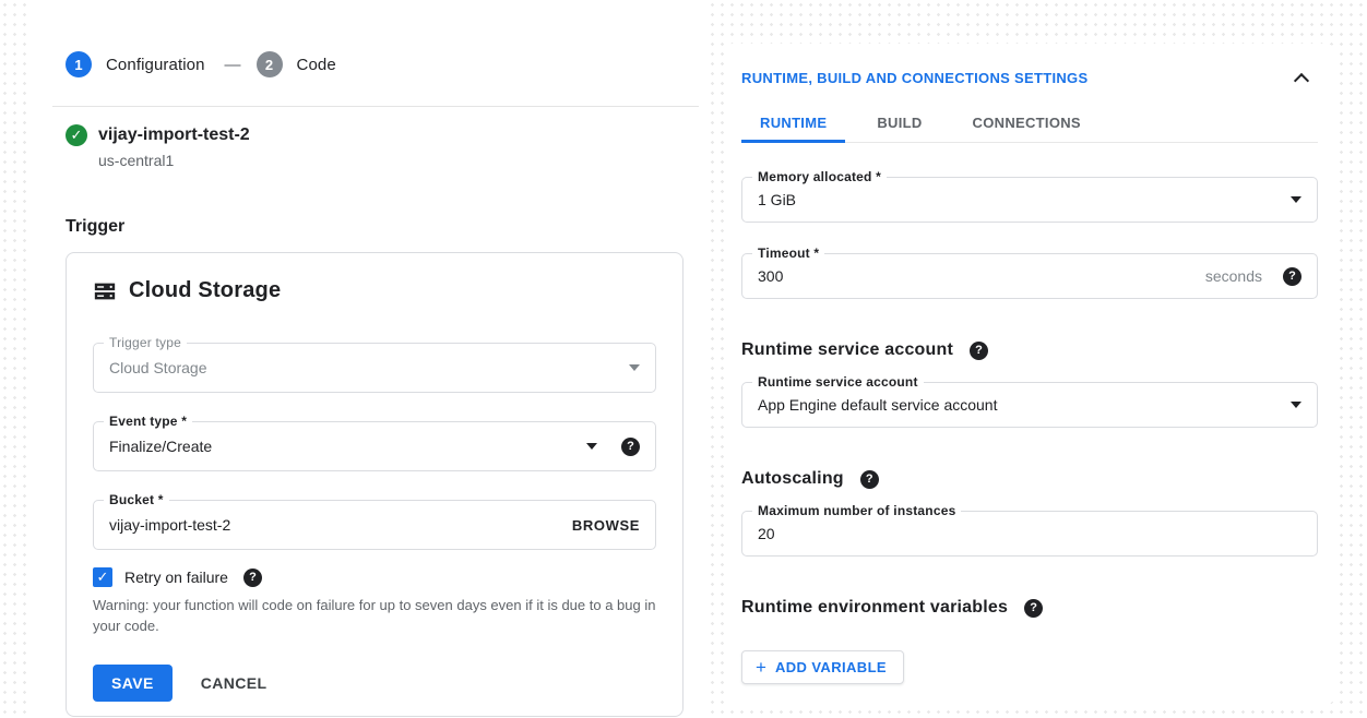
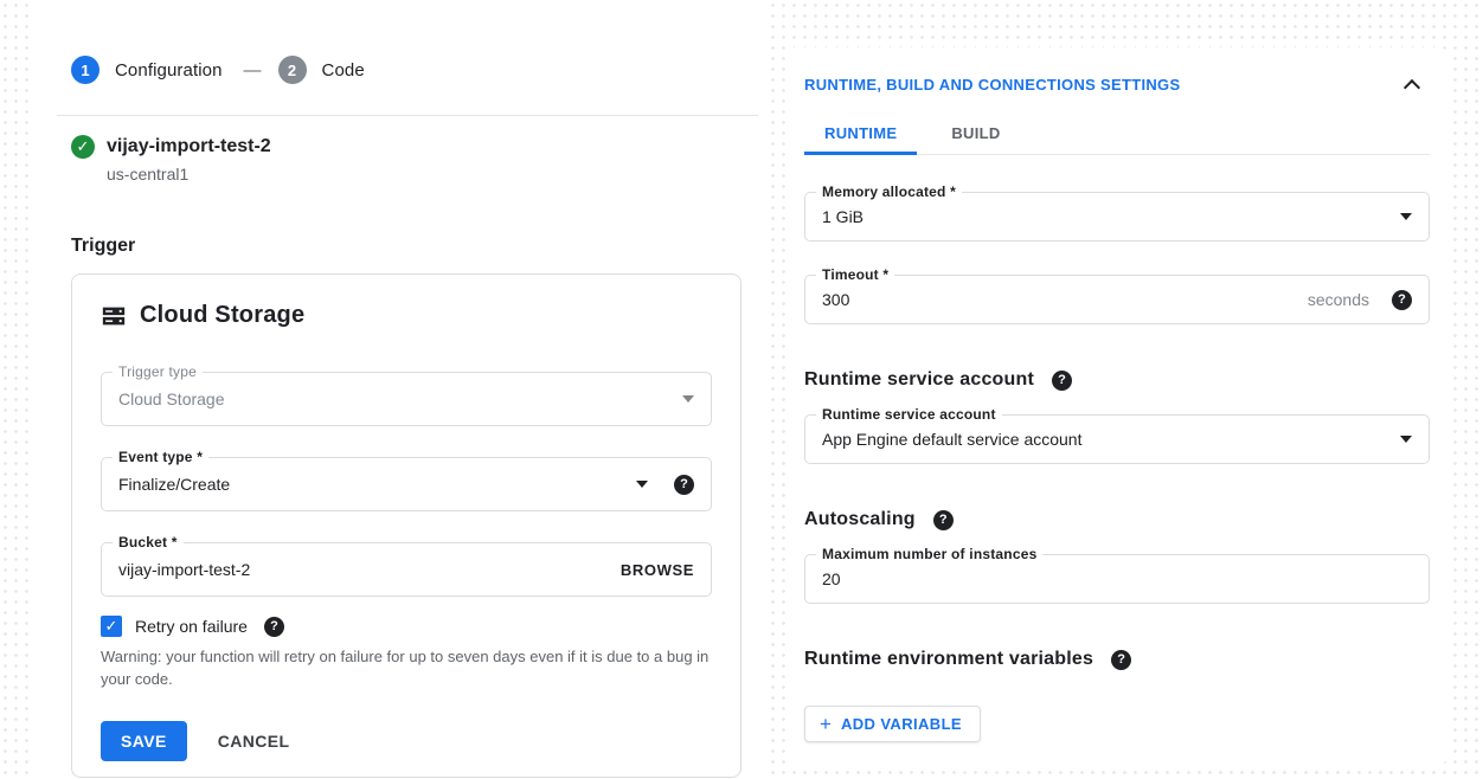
  1
  Configuration
  —
  2
  Code
  ✓
  vijay-import-test-2
  us-central1
  Trigger
  Cloud Storage
  Trigger type
  Cloud Storage
  Event type *
  Finalize/Create
  ?
  Bucket *
  vijay-import-test-2
  BROWSE
  ✓
  Retry on failure
  ?
- Warning: your function will code on failure for up to seven days even if it is due to a bug in your code.
+ Warning: your function will retry on failure for up to seven days even if it is due to a bug in your code.
  SAVE
  CANCEL
  RUNTIME, BUILD AND CONNECTIONS SETTINGS
  RUNTIME
  BUILD
- CONNECTIONS
  Memory allocated *
  1 GiB
  Timeout *
  300
  seconds
  ?
  Runtime service account
  ?
  Runtime service account
  App Engine default service account
  Autoscaling
  ?
  Maximum number of instances
  20
  Runtime environment variables
  ?
  +
  ADD VARIABLE
